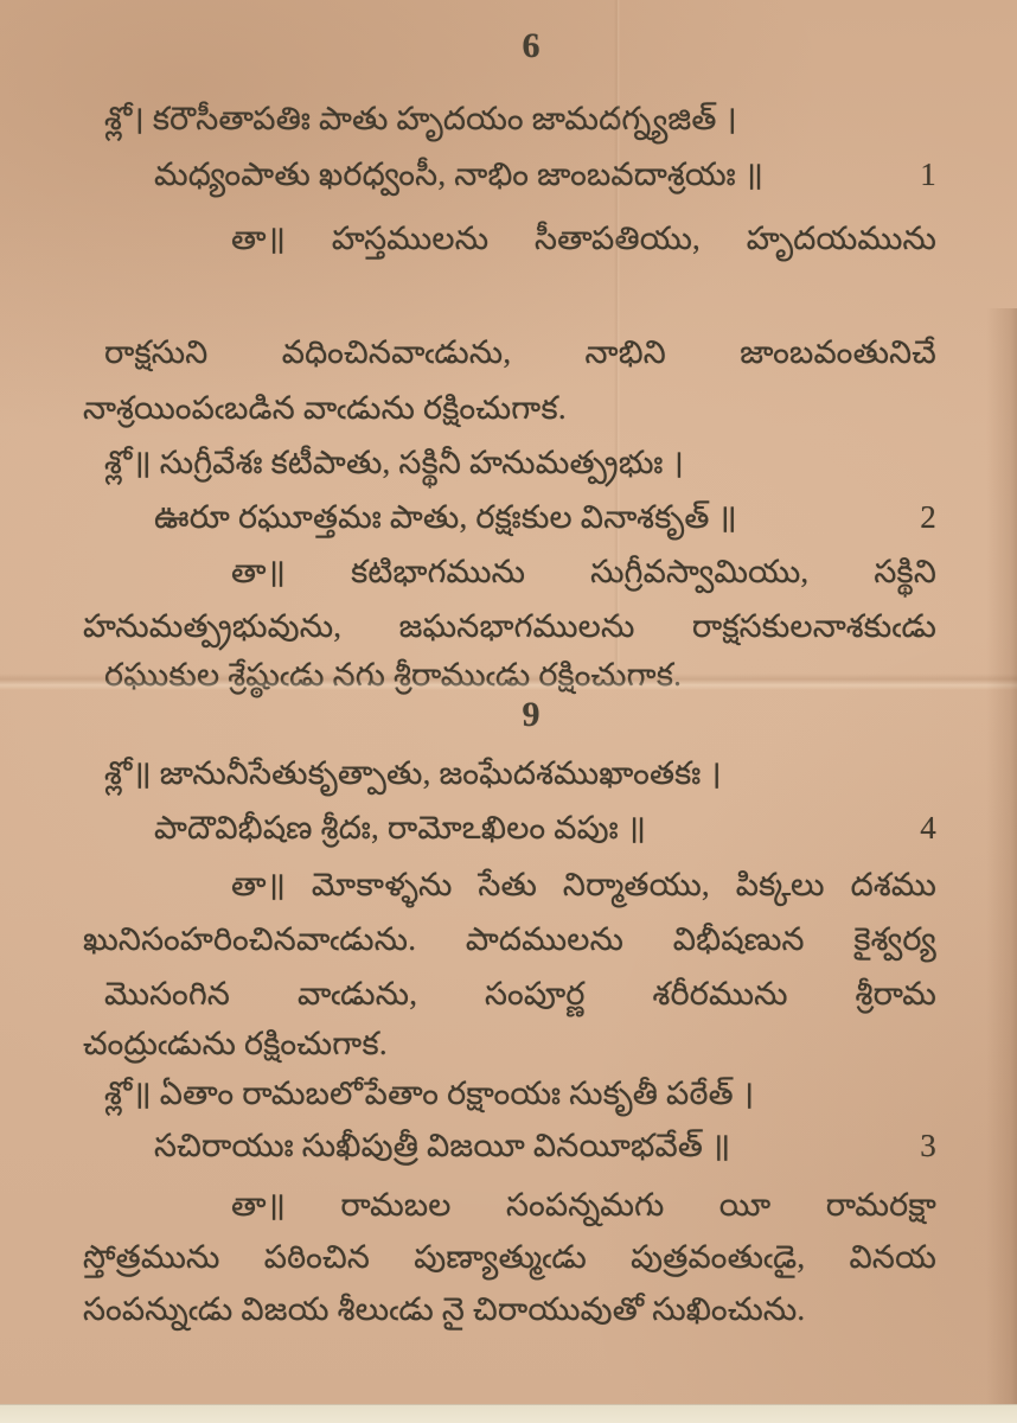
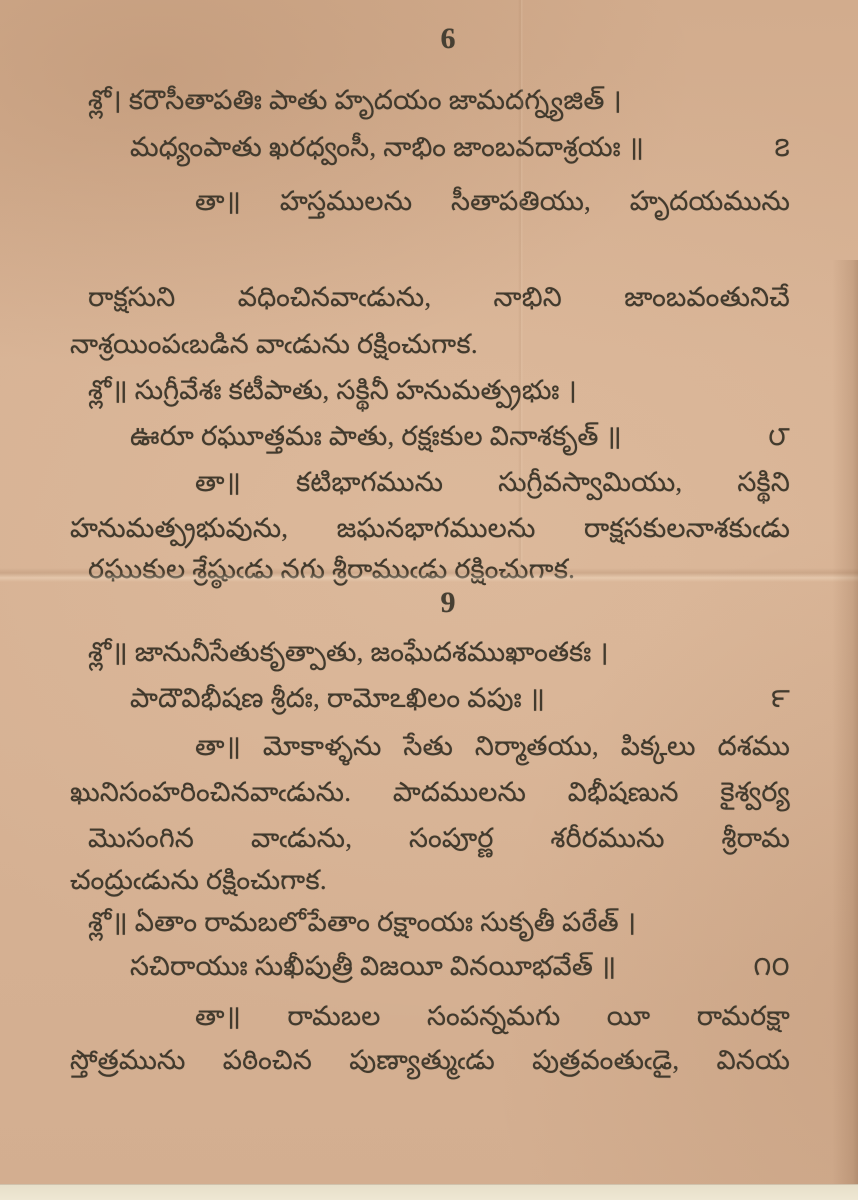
  6
  శ్లో। కరౌసీతాపతిః పాతు హృదయం జామదగ్న్యజిత్ ।
  మధ్యంపాతు ఖరధ్వంసీ, నాభిం జాంబవదాశ్రయః ॥
- 1
+ ౭
  తా॥ హస్తములను సీతాపతియు, హృదయమును
  రాక్షసుని వధించినవాఁడును, నాభిని జాంబవంతునిచే
  నాశ్రయింపఁబడిన వాఁడును రక్షించుగాక.
  శ్లో॥ సుగ్రీవేశః కటీపాతు, సక్థినీ హనుమత్ప్రభుః ।
  ఊరూ రఘూత్తమః పాతు, రక్షఃకుల వినాశకృత్ ॥
- 2
+ ౮
  తా॥ కటిభాగమును సుగ్రీవస్వామియు, సక్థిని
  హనుమత్ప్రభువును, జఘనభాగముల రాక్షసకులనాశకుఁడు
  9
  శ్లో॥ జానునీసేతుకృత్పాతు, జంఘేదశముఖాంతకః ।
  పాదౌవిభీషణ శ్రీదః, రామోఽఖిలం వపుః ॥
- 4
+ ౯
  తా॥ మోకాళ్ళను సేతు నిర్మాతయు, పిక్కలు దశము
  ఖునిసంహరించినవాఁడును. పాదములను విభీషణున కైశ్వర్య
  మొసంగిన వాఁడును, సంపూర్ణ శరీరమును శ్రీరామ
  చంద్రుఁడును రక్షించుగాక.
  శ్లో॥ ఏతాం రామబలోపేతాం రక్షాంయః సుకృతీ పఠేత్ ।
  సచిరాయుః సుఖీపుత్రీ విజయీ వినయీభవేత్ ॥
- 3
+ ౧౦
  తా॥ రామబల సంపన్నమగు యీ రామరక్షా
  స్తోత్రమును పఠించిన పుణ్యాత్ముఁడు పుత్రవంతుఁడై, వినయ
- సంపన్నుఁడు విజయ శీలుఁడు నై చిరాయువుతో సుఖించును.
